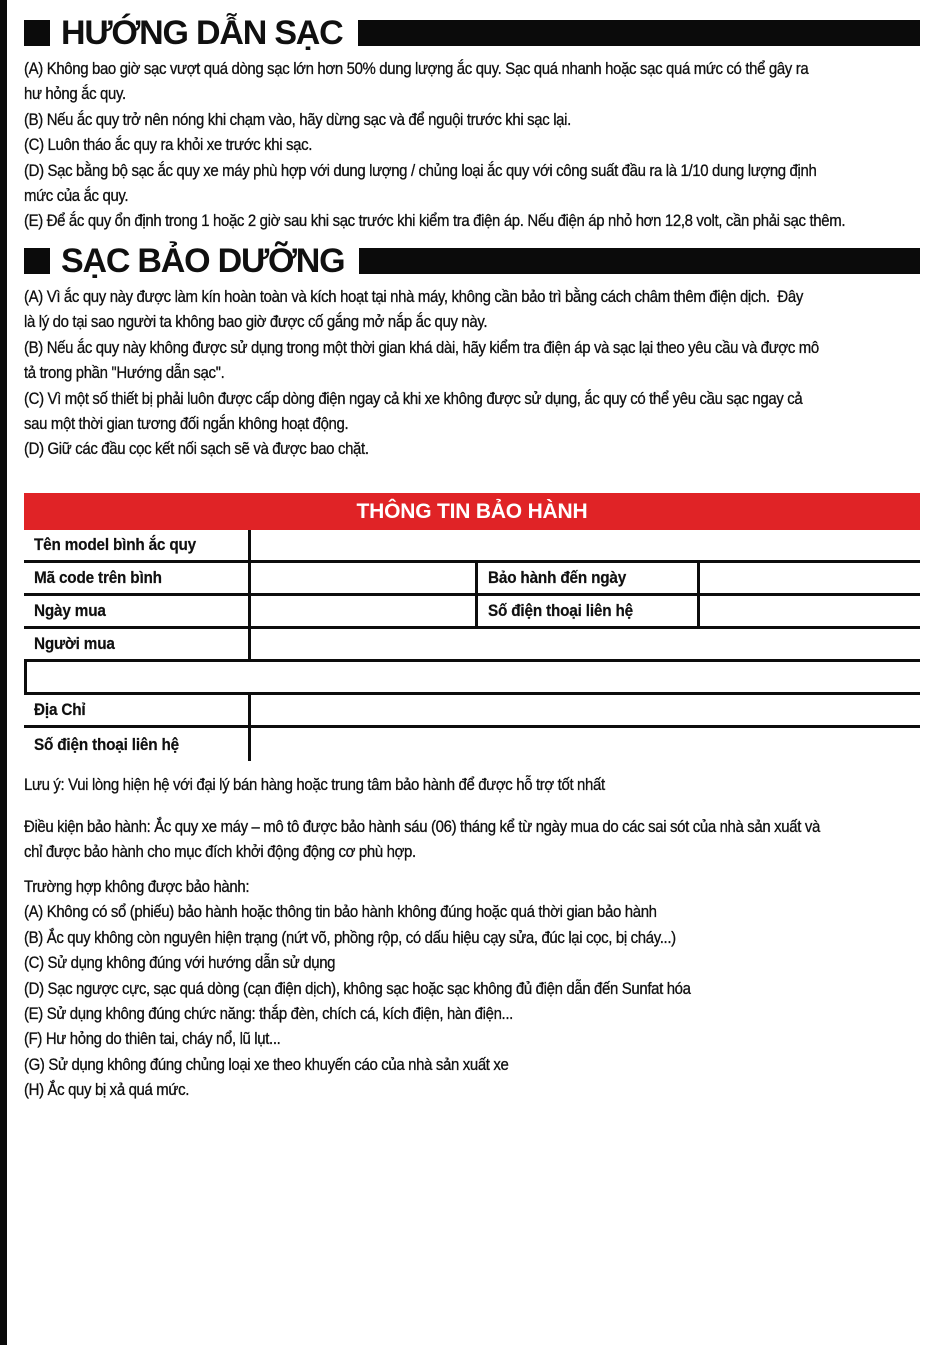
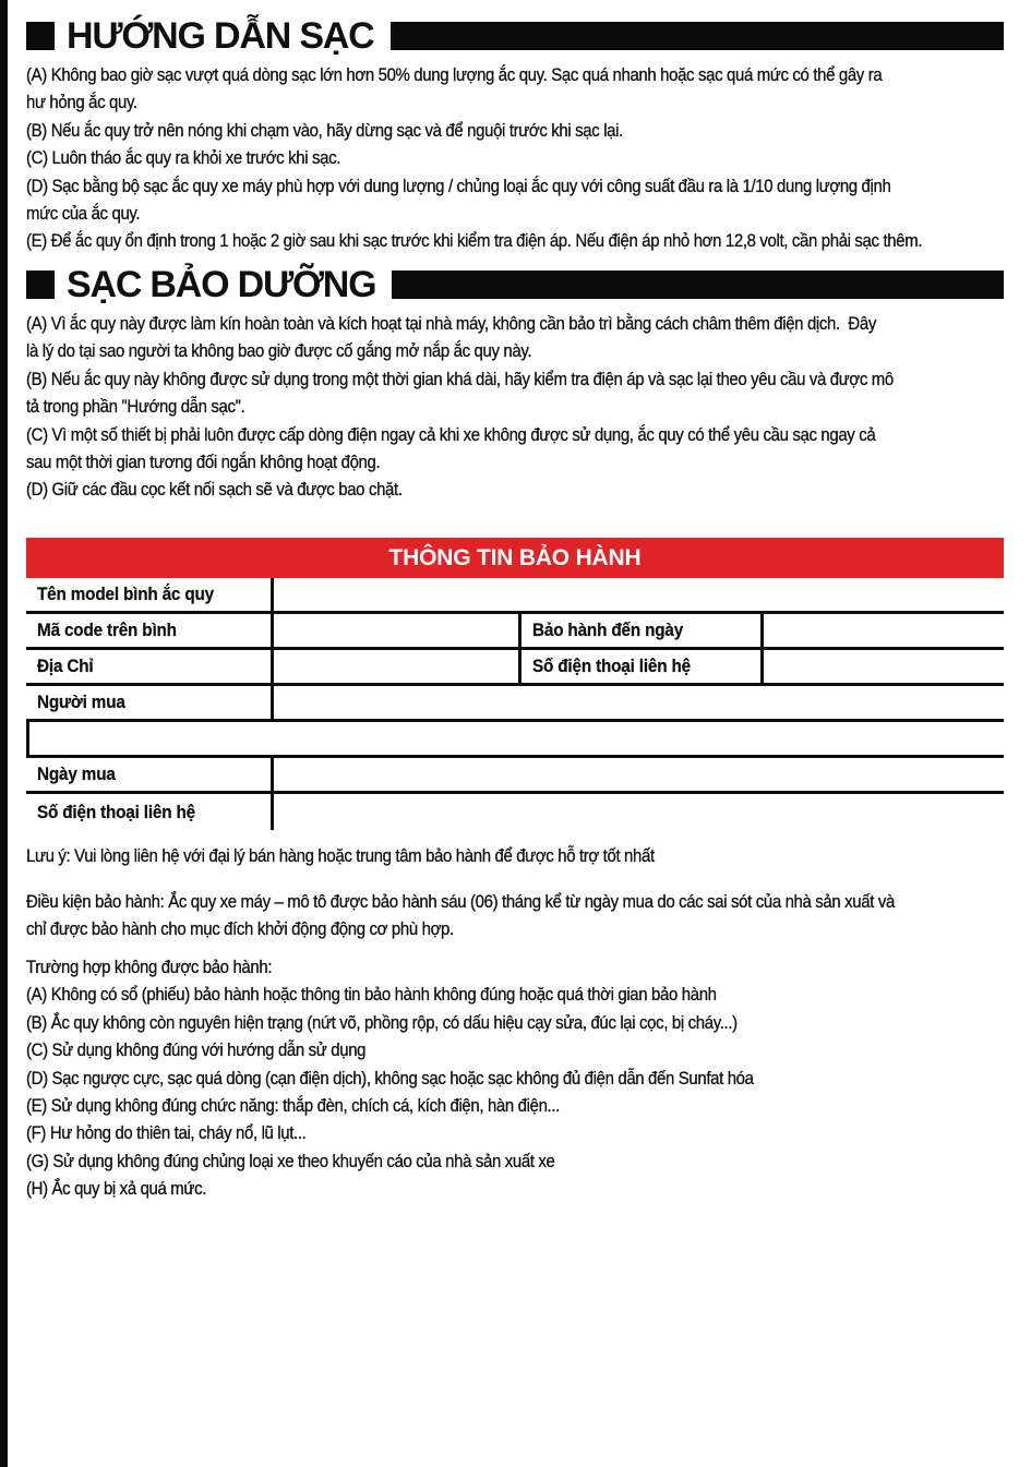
  HƯỚNG DẪN SẠC
  (A) Không bao giờ sạc vượt quá dòng sạc lớn hơn 50% dung lượng ắc quy. Sạc quá nhanh hoặc sạc quá mức có thể gây ra
  hư hỏng ắc quy.
  (B) Nếu ắc quy trở nên nóng khi chạm vào, hãy dừng sạc và để nguội trước khi sạc lại.
  (C) Luôn tháo ắc quy ra khỏi xe trước khi sạc.
  (D) Sạc bằng bộ sạc ắc quy xe máy phù hợp với dung lượng / chủng loại ắc quy với công suất đầu ra là 1/10 dung lượng định
  mức của ắc quy.
  (E) Để ắc quy ổn định trong 1 hoặc 2 giờ sau khi sạc trước khi kiểm tra điện áp. Nếu điện áp nhỏ hơn 12,8 volt, cần phải sạc thêm.
  SẠC BẢO DƯỠNG
  (A) Vì ắc quy này được làm kín hoàn toàn và kích hoạt tại nhà máy, không cần bảo trì bằng cách châm thêm điện dịch. Đây
  là lý do tại sao người ta không bao giờ được cố gắng mở nắp ắc quy này.
  (B) Nếu ắc quy này không được sử dụng trong một thời gian khá dài, hãy kiểm tra điện áp và sạc lại theo yêu cầu và được mô
  tả trong phần ''Hướng dẫn sạc''.
  (C) Vì một số thiết bị phải luôn được cấp dòng điện ngay cả khi xe không được sử dụng, ắc quy có thể yêu cầu sạc ngay cả
  sau một thời gian tương đối ngắn không hoạt động.
  (D) Giữ các đầu cọc kết nối sạch sẽ và được bao chặt.
  THÔNG TIN BẢO HÀNH
  Tên model bình ắc quy
  Mã code trên bình
  Bảo hành đến ngày
- Ngày mua
+ Địa Chỉ
  Số điện thoại liên hệ
  Người mua
- Địa Chỉ
+ Ngày mua
  Số điện thoại liên hệ
- Lưu ý: Vui lòng hiện hệ với đại lý bán hàng hoặc trung tâm bảo hành để được hỗ trợ tốt nhất
+ Lưu ý: Vui lòng liên hệ với đại lý bán hàng hoặc trung tâm bảo hành để được hỗ trợ tốt nhất
  Điều kiện bảo hành: Ắc quy xe máy – mô tô được bảo hành sáu (06) tháng kể từ ngày mua do các sai sót của nhà sản xuất và
  chỉ được bảo hành cho mục đích khởi động động cơ phù hợp.
  Trường hợp không được bảo hành:
  (A) Không có sổ (phiếu) bảo hành hoặc thông tin bảo hành không đúng hoặc quá thời gian bảo hành
  (B) Ắc quy không còn nguyên hiện trạng (nứt võ, phồng rộp, có dấu hiệu cạy sửa, đúc lại cọc, bị cháy...)
  (C) Sử dụng không đúng với hướng dẫn sử dụng
  (D) Sạc ngược cực, sạc quá dòng (cạn điện dịch), không sạc hoặc sạc không đủ điện dẫn đến Sunfat hóa
  (E) Sử dụng không đúng chức năng: thắp đèn, chích cá, kích điện, hàn điện...
  (F) Hư hỏng do thiên tai, cháy nổ, lũ lụt...
  (G) Sử dụng không đúng chủng loại xe theo khuyến cáo của nhà sản xuất xe
  (H) Ắc quy bị xả quá mức.
